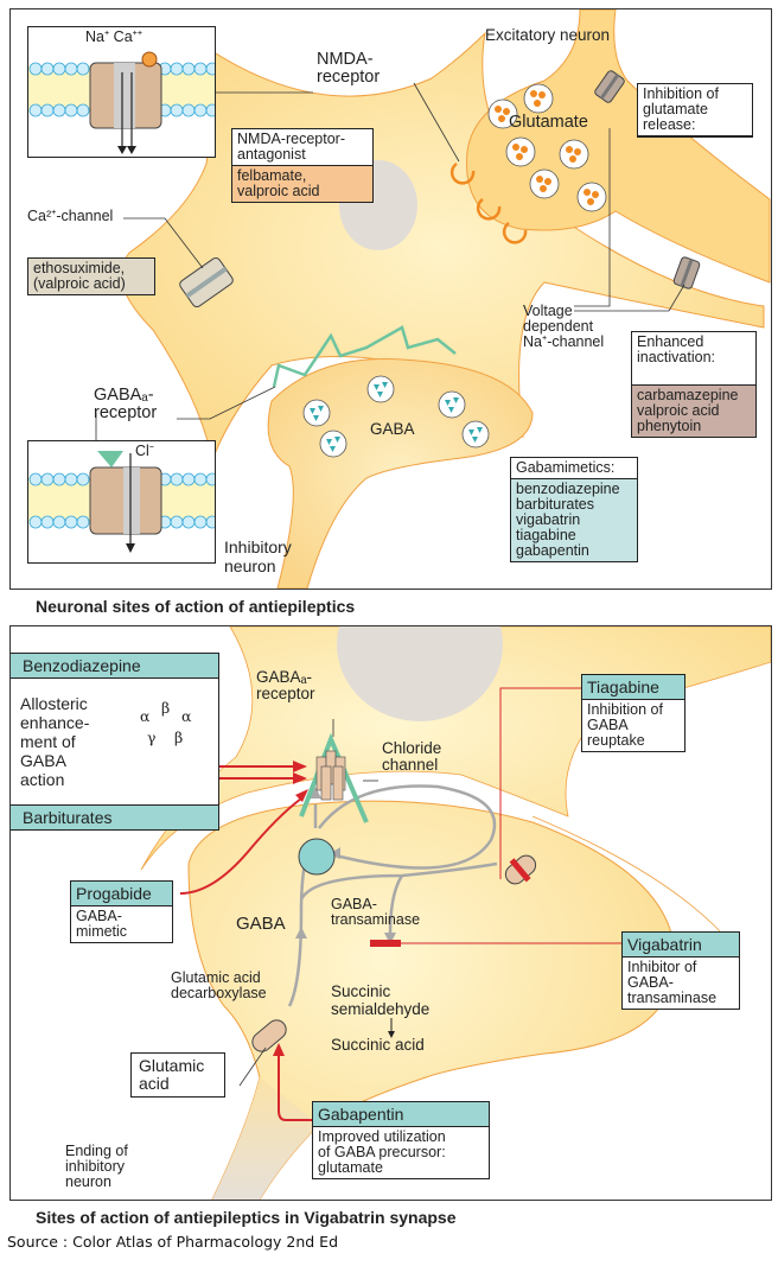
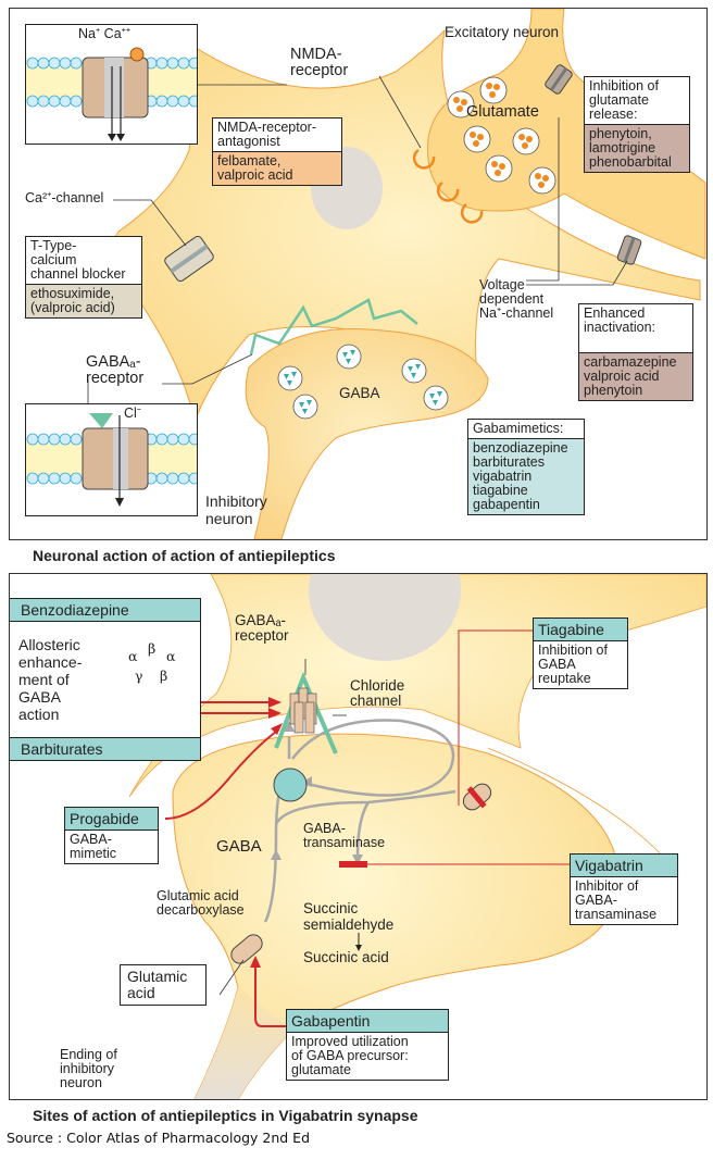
  Na⁺ Ca⁺⁺
  Cl⁻
  NMDA-
  receptor
  Excitatory neuron
  Glutamate
  Ca²⁺-channel
  GABAₐ-
  receptor
  GABA
  Inhibitory
  neuron
  Voltage
  dependent
  Na⁺-channel
  NMDA-receptor-
  antagonist
  felbamate,
  valproic acid
  Inhibition of
  glutamate
  release:
+ phenytoin,
+ lamotrigine
+ phenobarbital
+ T-Type-
+ calcium
+ channel blocker
  ethosuximide,
  (valproic acid)
  Enhanced
  inactivation:
  carbamazepine
  valproic acid
  phenytoin
  Gabamimetics:
  benzodiazepine
  barbiturates
  vigabatrin
  tiagabine
  gabapentin
- Neuronal sites of action of antiepileptics
+ Neuronal action of action of antiepileptics
  GABAₐ-
  receptor
  Chloride
  channel
  GABA
  GABA-
  transaminase
  Glutamic acid
  decarboxylase
  Succinic
  semialdehyde
  Succinic acid
  Ending of
  inhibitory
  neuron
  Benzodiazepine
  Allosteric
  enhance-
  ment of
  GABA
  action
  Barbiturates
  α
  β
  α
  γ
  β
  Progabide
  GABA-
  mimetic
  Tiagabine
  Inhibition of
  GABA
  reuptake
  Vigabatrin
  Inhibitor of
  GABA-
  transaminase
  Gabapentin
  Improved utilization
  of GABA precursor:
  glutamate
  Glutamic
  acid
  Sites of action of antiepileptics in Vigabatrin synapse
  Source : Color Atlas of Pharmacology 2nd Ed
